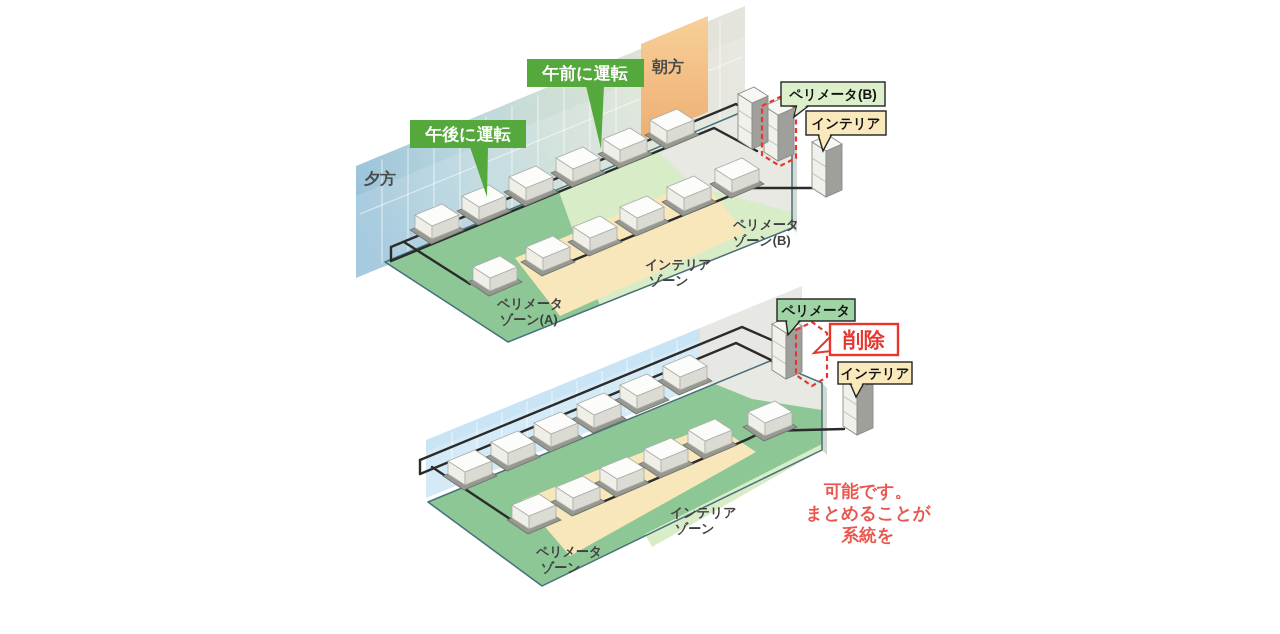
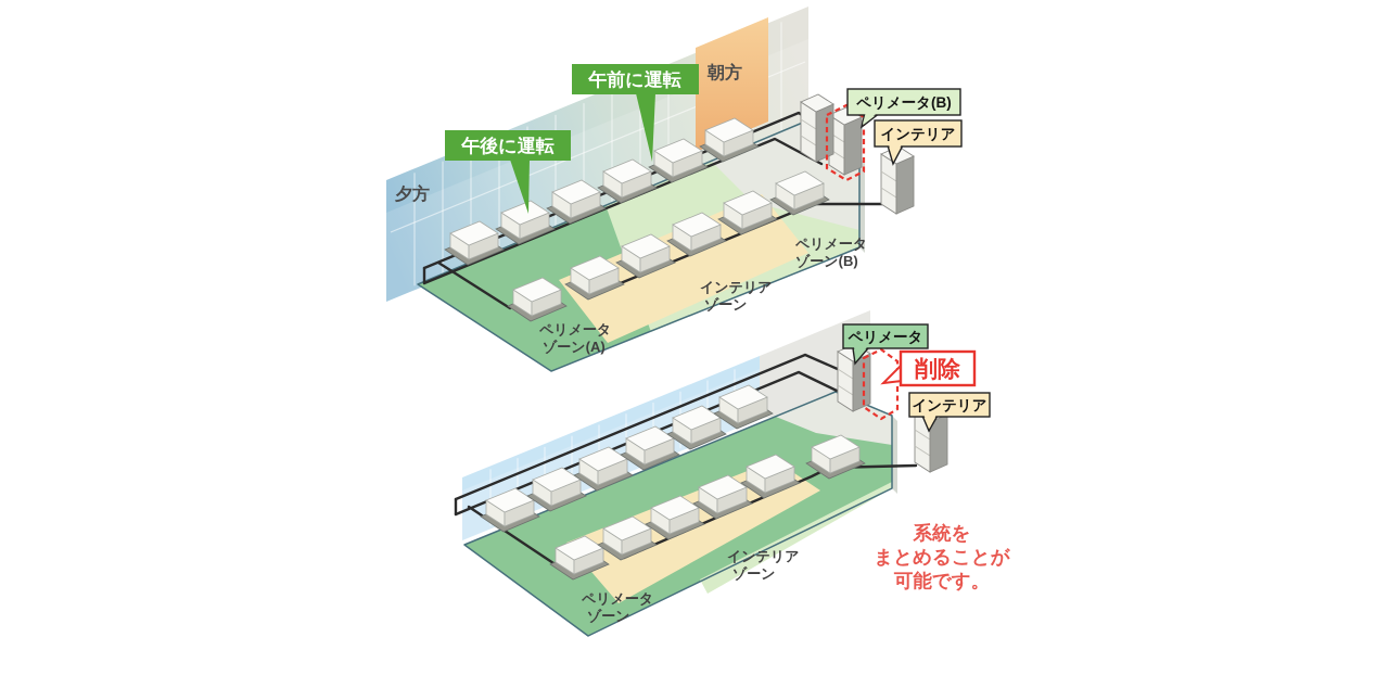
  朝方
  夕方
  ペリメータ
  ゾーン(A)
  インテリア
  ゾーン
  ペリメータ
  ゾーン(B)
  ペリメータ(B)
  インテリア
  午前に運転
  午後に運転
  ペリメータ
  ゾーン
  インテリア
  ゾーン
  ペリメータ
  削除
  インテリア
- 可能です。
+ 系統を
  まとめることが
- 系統を
+ 可能です。
